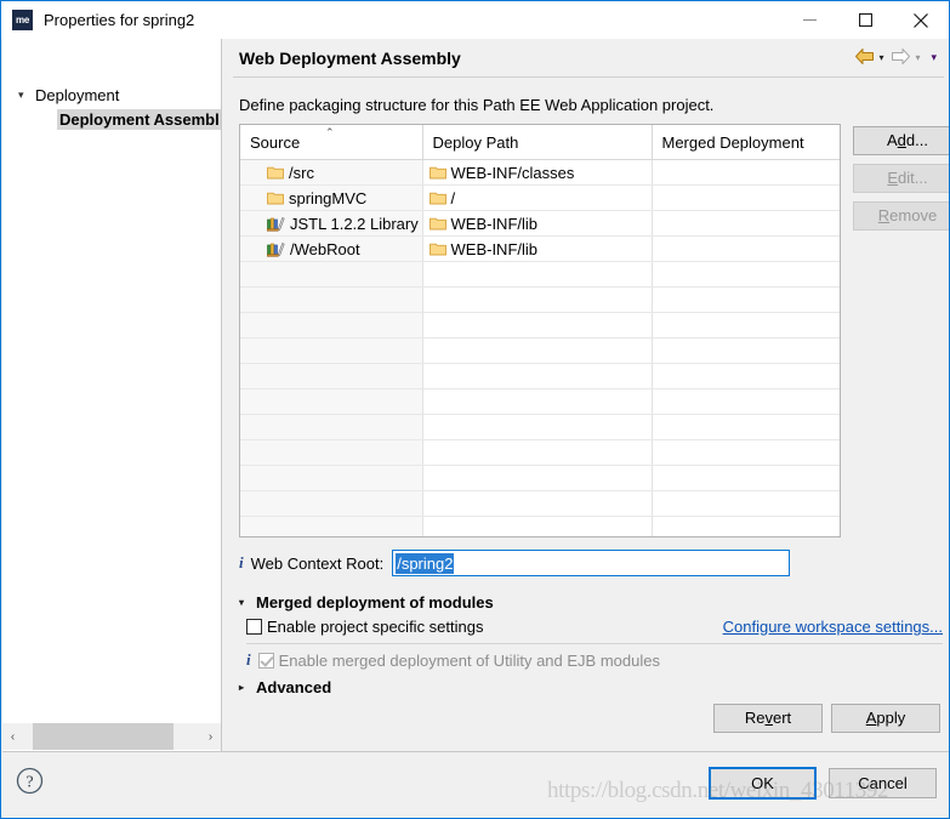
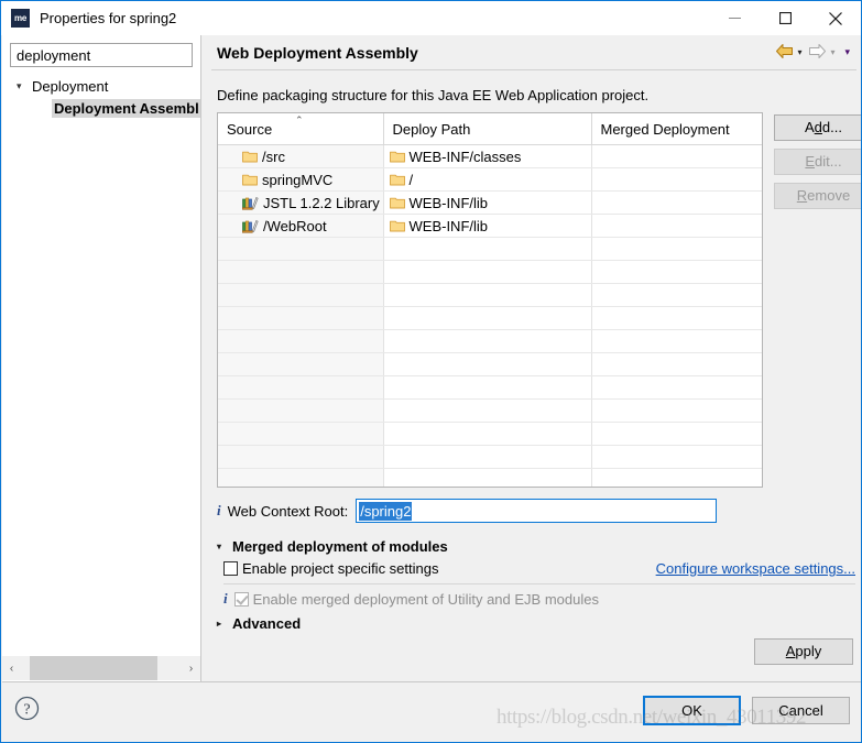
  me
  Properties for spring2
+ deployment
  ▾
  Deployment
  Deployment Assembl
  ‹
  ›
  Web Deployment Assembly
  ▾
  ▾
  ▾
- Define packaging structure for this Path EE Web Application project.
+ Define packaging structure for this Java EE Web Application project.
  Source ⌃	Deploy Path	Merged Deployment
  /src	WEB-INF/classes
  springMVC	/
  JSTL 1.2.2 Library	WEB-INF/lib
  /WebRoot	WEB-INF/lib
  Add...
  Edit...
  Remove
  i
  Web Context Root:
  /spring2
  ▾
  Merged deployment of modules
  Enable project specific settings
  Configure workspace settings...
  i
  Enable merged deployment of Utility and EJB modules
  ▸
  Advanced
- Revert
  Apply
  ?
  OK
  Cancel
  https://blog.csdn.net/weixin_43011392
